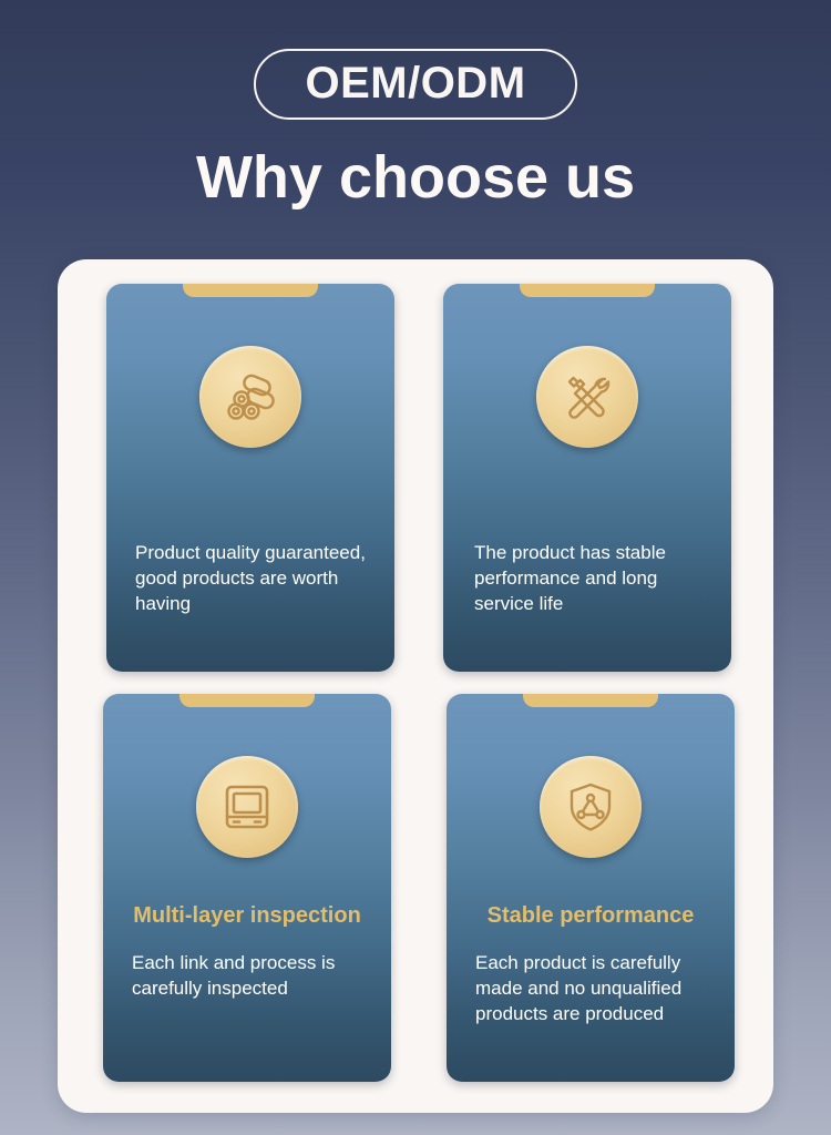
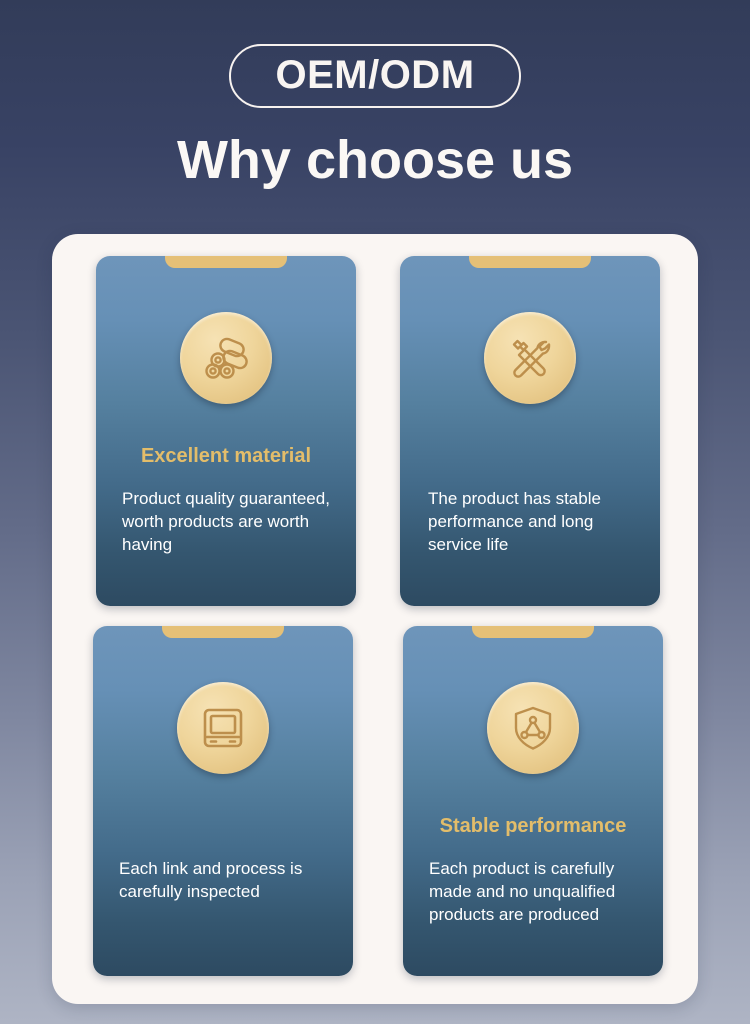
  OEM/ODM
  Why choose us
+ Excellent material
- Product quality guaranteed, good products are worth having
+ Product quality guaranteed, worth products are worth having
  The product has stable performance and long service life
- Multi-layer inspection
  Each link and process is carefully inspected
  Stable performance
  Each product is carefully made and no unqualified products are produced
